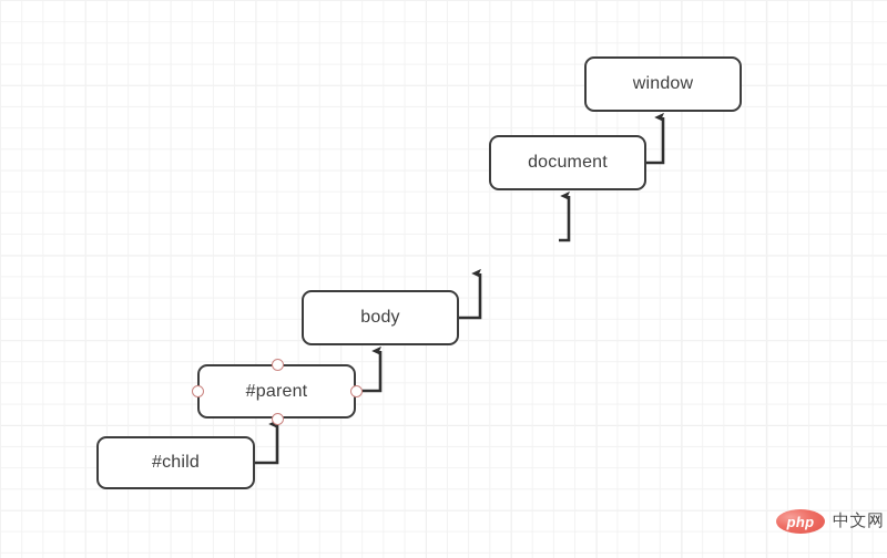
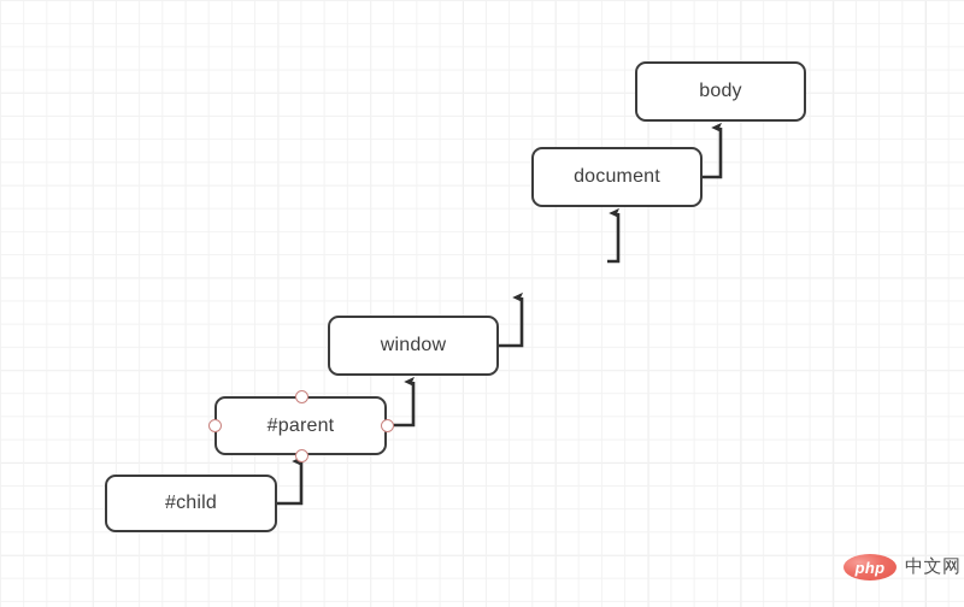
  #child
  #parent
- body
+ window
  document
- window
+ body
  php
  中文网
